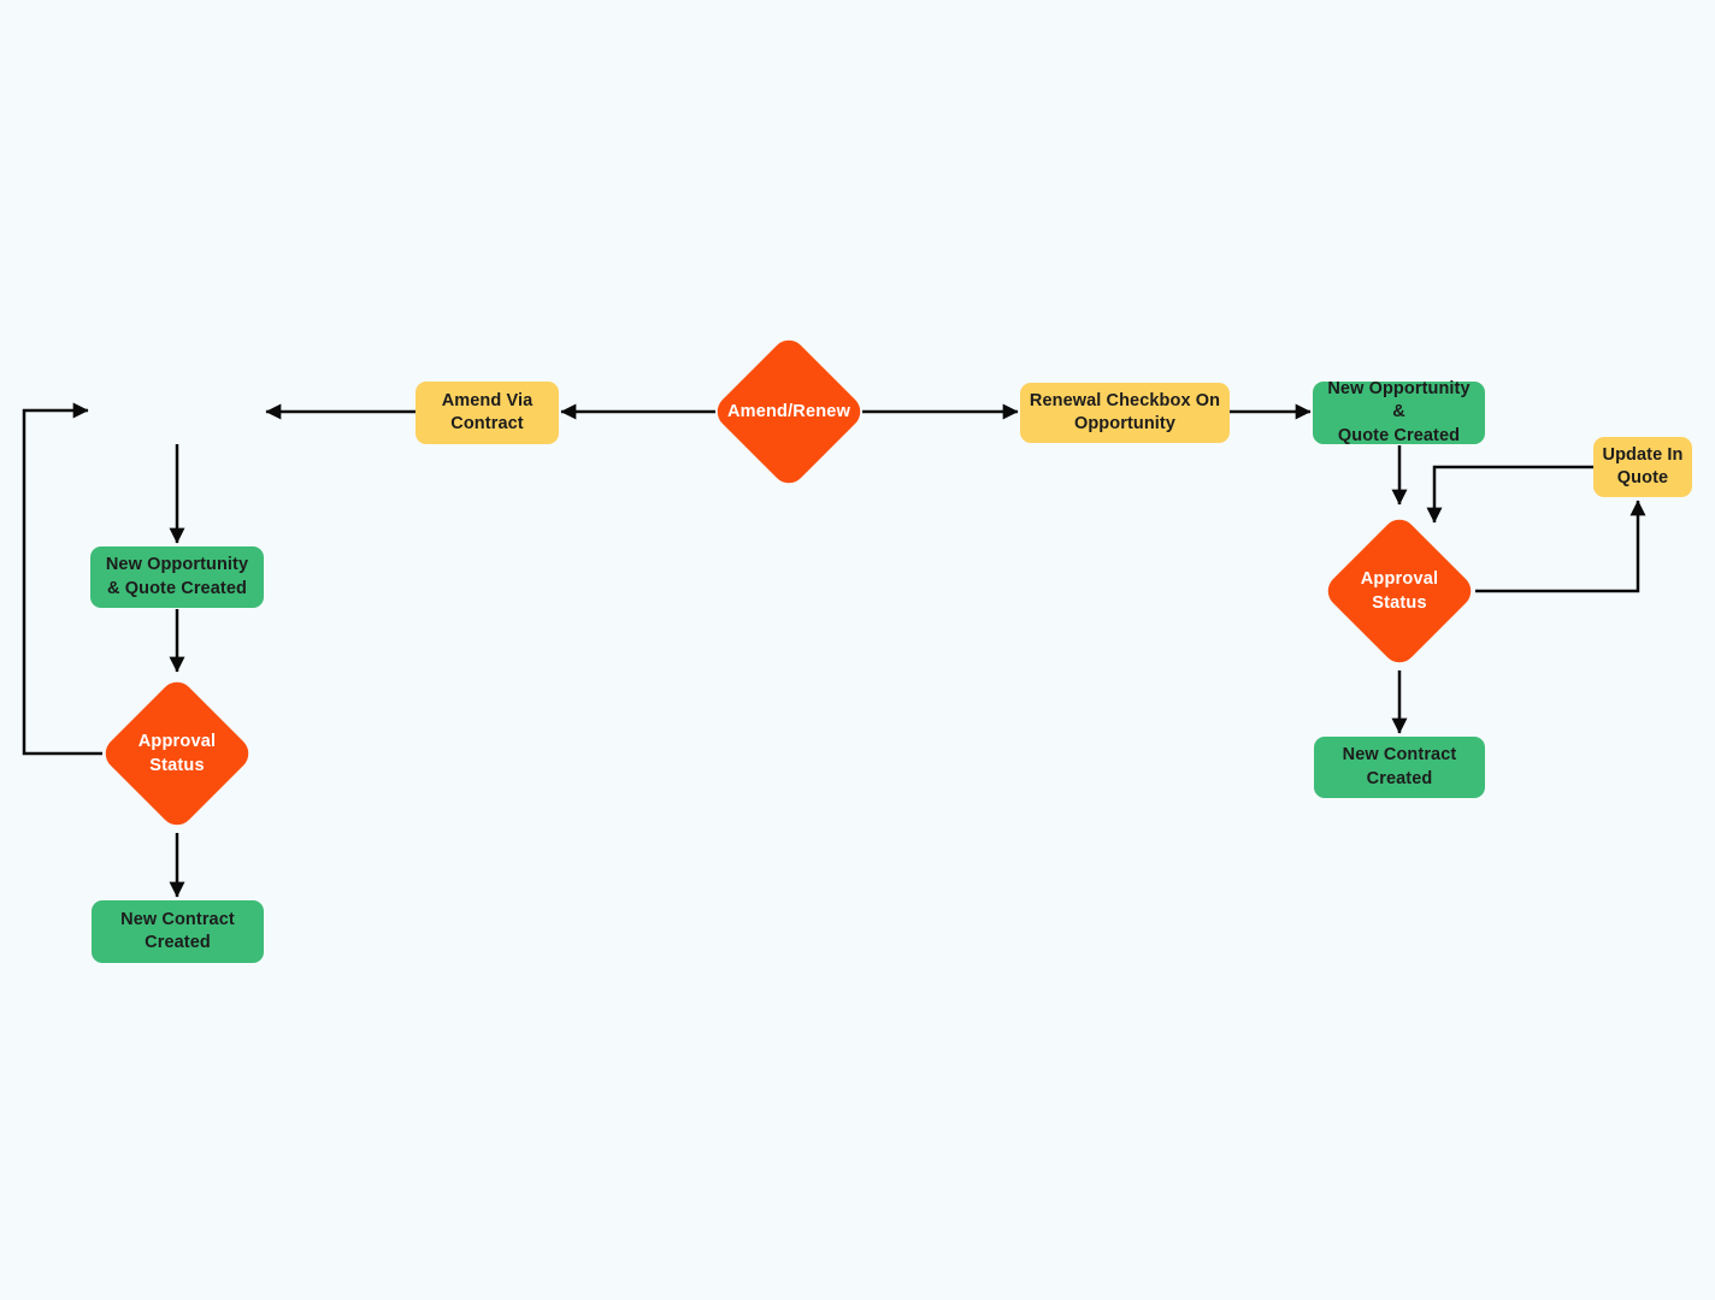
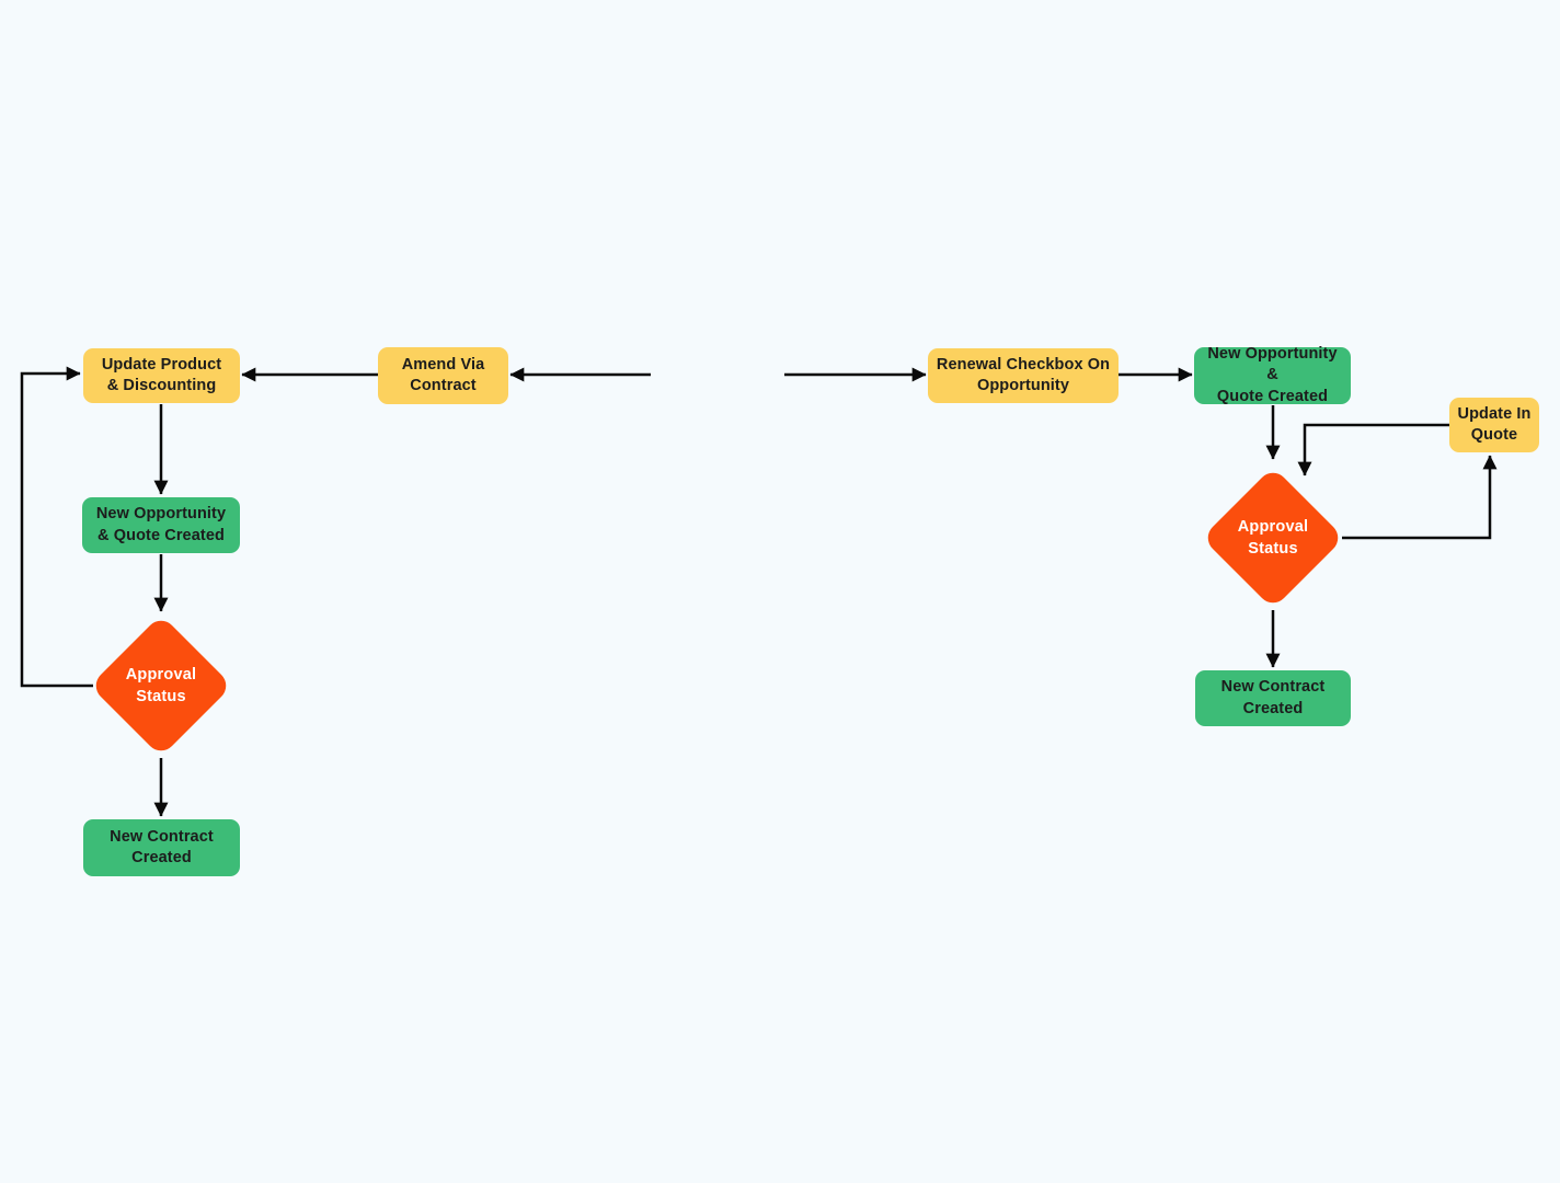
+ Update Product
+ & Discounting
  Amend Via
  Contract
  New Opportunity
  & Quote Created
  Approval
  Status
  New Contract
  Created
- Amend/Renew
  Renewal Checkbox On
  Opportunity
  New Opportunity &
  Quote Created
  Update In
  Quote
  Approval
  Status
  New Contract
  Created
